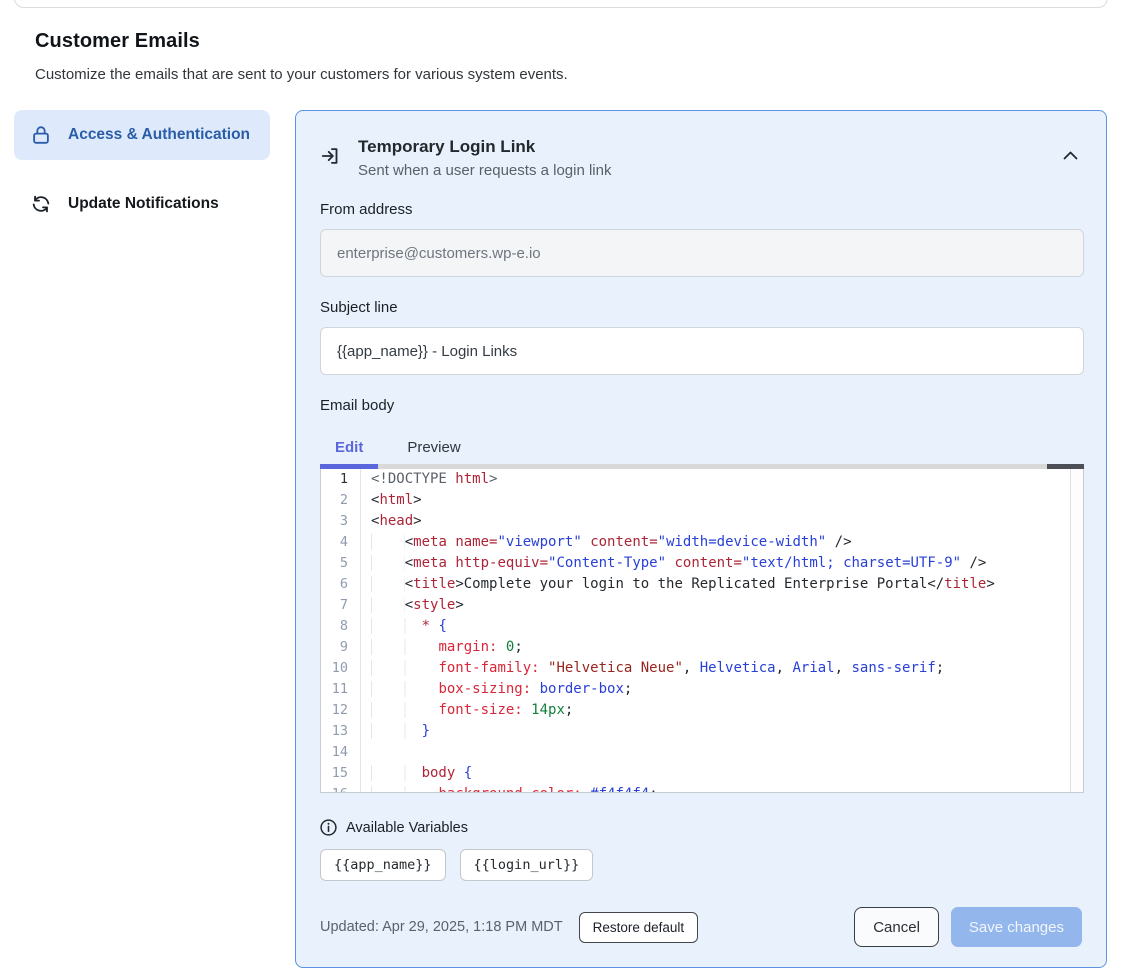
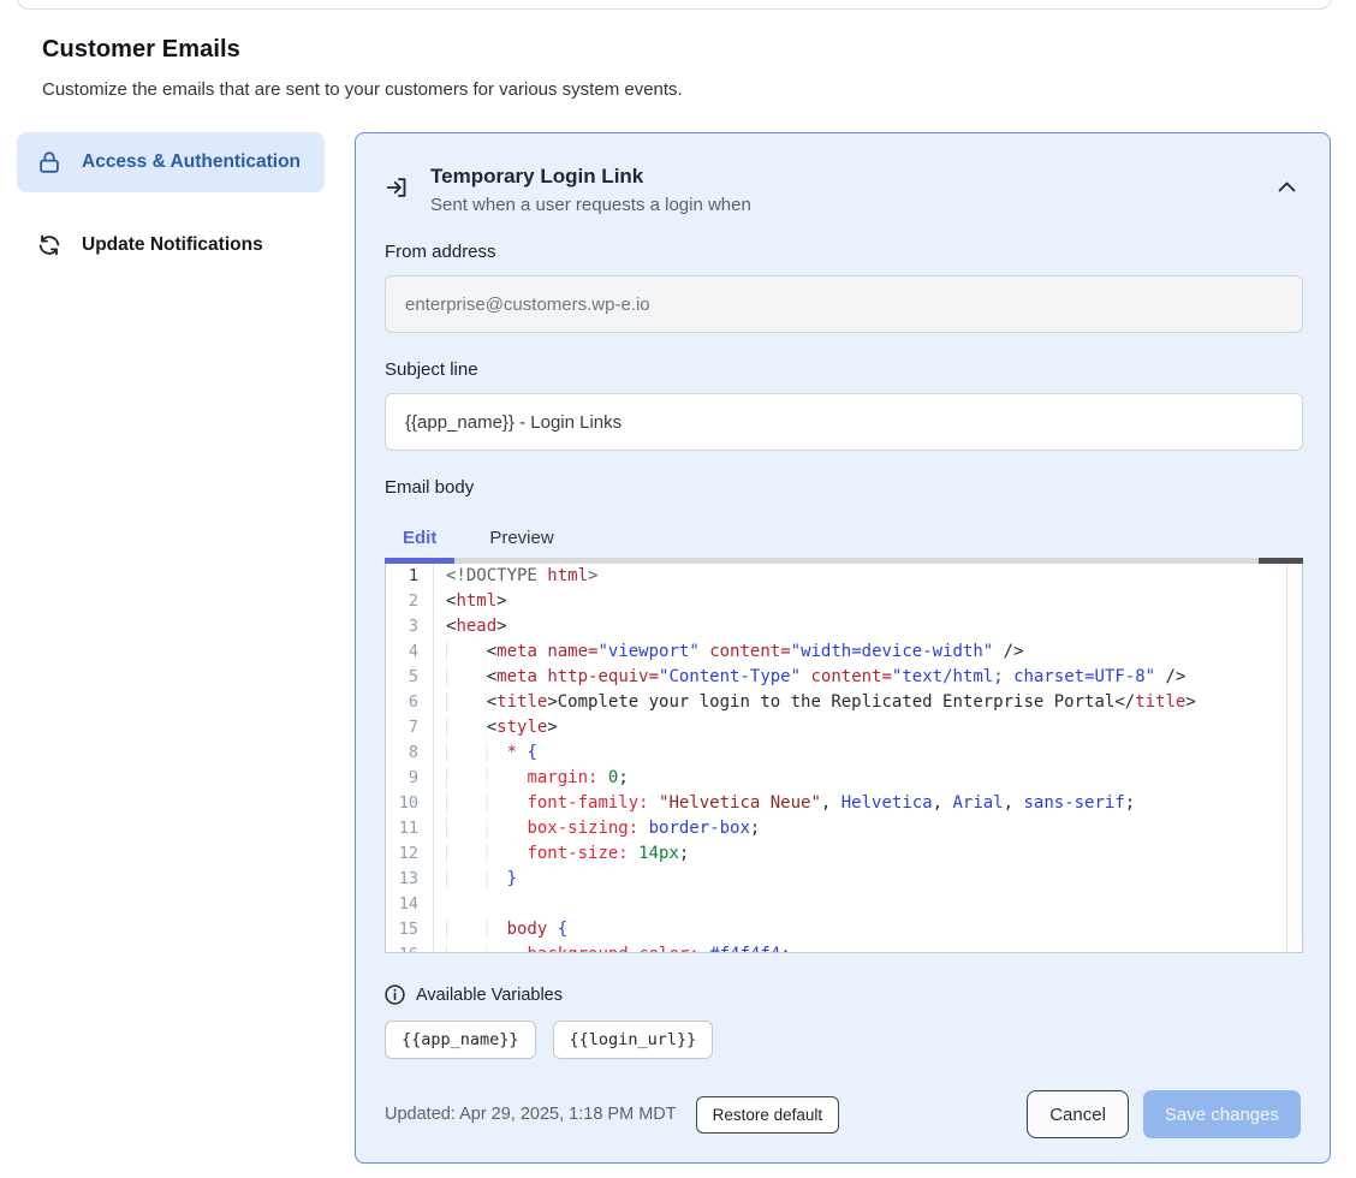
  Customer Emails
  Customize the emails that are sent to your customers for various system events.
  Access & Authentication
  Update Notifications
  Temporary Login Link
- Sent when a user requests a login link
+ Sent when a user requests a login when
  From address
  enterprise@customers.wp-e.io
  Subject line
  {{app_name}} - Login Links
  Email body
  Edit
  Preview
  1
  <!DOCTYPE html>
  2
  <html>
  3
  <head>
  4
  <meta name="viewport" content="width=device-width" />
  5
- <meta http-equiv="Content-Type" content="text/html; charset=UTF-9" />
+ <meta http-equiv="Content-Type" content="text/html; charset=UTF-8" />
  6
  <title>Complete your login to the Replicated Enterprise Portal</title>
  7
  <style>
  8
  * {
  9
  margin: 0;
  10
  font-family: "Helvetica Neue", Helvetica, Arial, sans-serif;
  11
  box-sizing: border-box;
  12
  font-size: 14px;
  13
  }
  14
  15
  body {
  Available Variables
  {{app_name}}
  {{login_url}}
  Updated: Apr 29, 2025, 1:18 PM MDT
  Restore default
  Cancel
  Save changes
